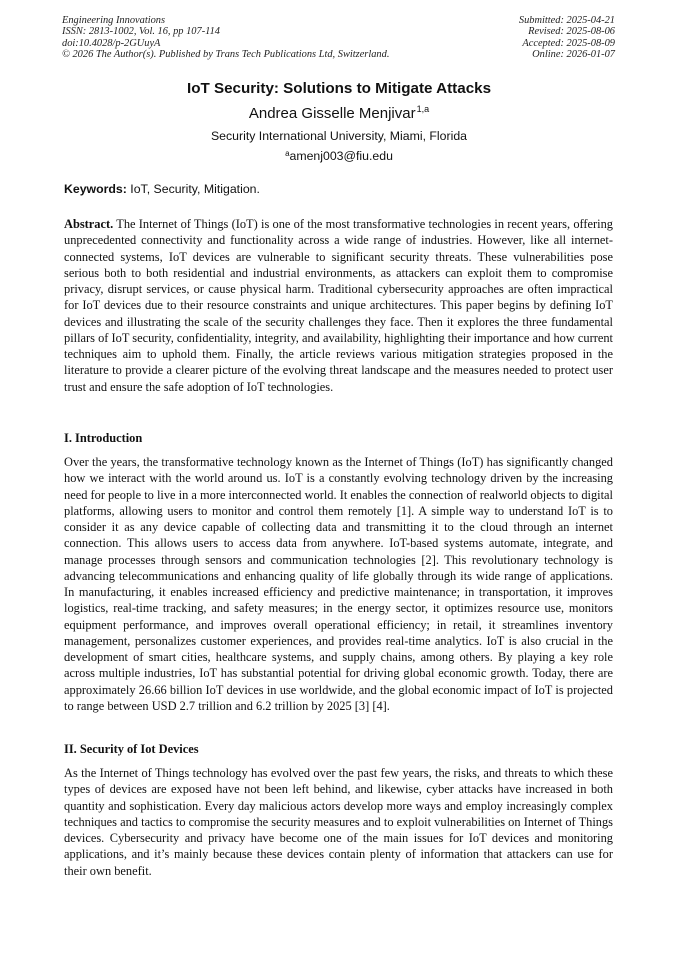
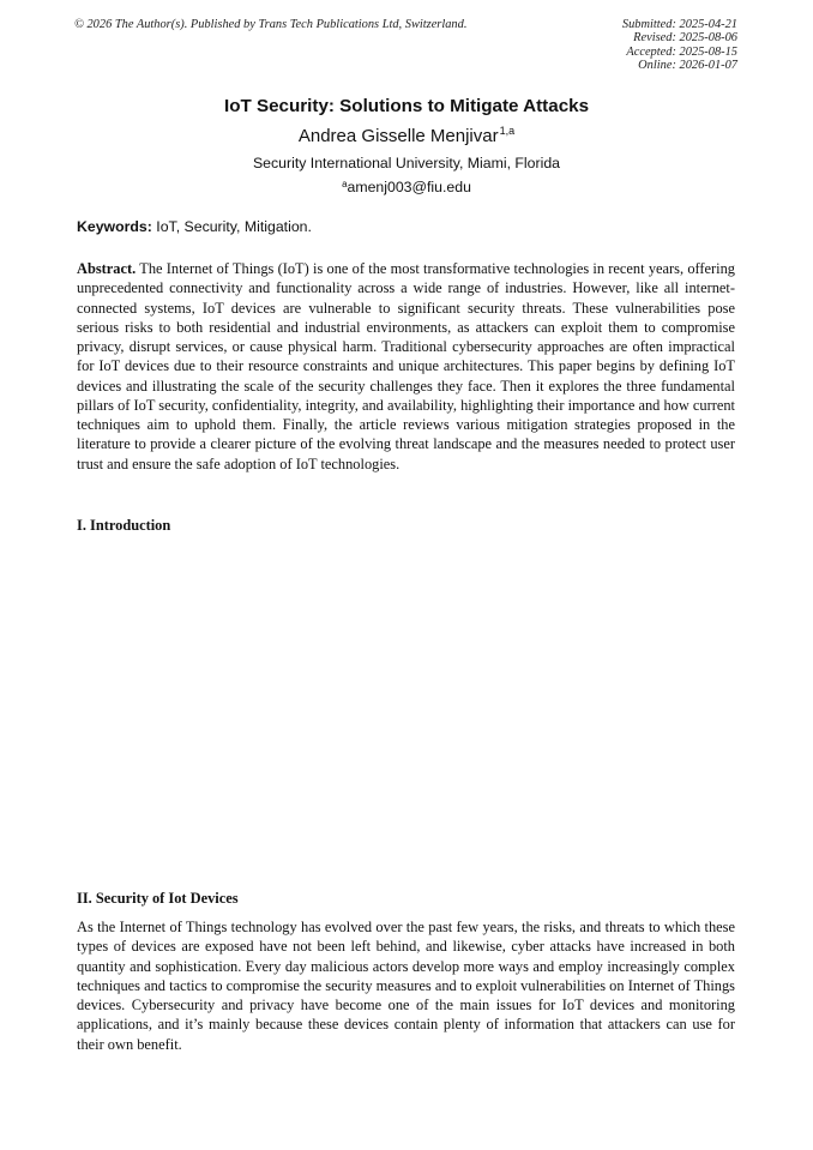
- Engineering Innovations
- ISSN: 2813-1002, Vol. 16, pp 107-114
- doi:10.4028/p-2GUuyA
  © 2026 The Author(s). Published by Trans Tech Publications Ltd, Switzerland.
  Submitted: 2025-04-21
  Revised: 2025-08-06
- Accepted: 2025-08-09
+ Accepted: 2025-08-15
  Online: 2026-01-07
  IoT Security: Solutions to Mitigate Attacks
  Andrea Gisselle Menjivar1,a
  Security International University, Miami, Florida
  aamenj003@fiu.edu
  Keywords: IoT, Security, Mitigation.
- Abstract. The Internet of Things (IoT) is one of the most transformative technologies in recent years, offering unprecedented connectivity and functionality across a wide range of industries. However, like all internet-connected systems, IoT devices are vulnerable to significant security threats. These vulnerabilities pose serious both to both residential and industrial environments, as attackers can exploit them to compromise privacy, disrupt services, or cause physical harm. Traditional cybersecurity approaches are often impractical for IoT devices due to their resource constraints and unique architectures. This paper begins by defining IoT devices and illustrating the scale of the security challenges they face. Then it explores the three fundamental pillars of IoT security, confidentiality, integrity, and availability, highlighting their importance and how current techniques aim to uphold them. Finally, the article reviews various mitigation strategies proposed in the literature to provide a clearer picture of the evolving threat landscape and the measures needed to protect user trust and ensure the safe adoption of IoT technologies.
+ Abstract. The Internet of Things (IoT) is one of the most transformative technologies in recent years, offering unprecedented connectivity and functionality across a wide range of industries. However, like all internet-connected systems, IoT devices are vulnerable to significant security threats. These vulnerabilities pose serious risks to both residential and industrial environments, as attackers can exploit them to compromise privacy, disrupt services, or cause physical harm. Traditional cybersecurity approaches are often impractical for IoT devices due to their resource constraints and unique architectures. This paper begins by defining IoT devices and illustrating the scale of the security challenges they face. Then it explores the three fundamental pillars of IoT security, confidentiality, integrity, and availability, highlighting their importance and how current techniques aim to uphold them. Finally, the article reviews various mitigation strategies proposed in the literature to provide a clearer picture of the evolving threat landscape and the measures needed to protect user trust and ensure the safe adoption of IoT technologies.
  I. Introduction
- Over the years, the transformative technology known as the Internet of Things (IoT) has significantly changed how we interact with the world around us. IoT is a constantly evolving technology driven by the increasing need for people to live in a more interconnected world. It enables the connection of realworld objects to digital platforms, allowing users to monitor and control them remotely [1]. A simple way to understand IoT is to consider it as any device capable of collecting data and transmitting it to the cloud through an internet connection. This allows users to access data from anywhere. IoT-based systems automate, integrate, and manage processes through sensors and communication technologies [2]. This revolutionary technology is advancing telecommunications and enhancing quality of life globally through its wide range of applications. In manufacturing, it enables increased efficiency and predictive maintenance; in transportation, it improves logistics, real-time tracking, and safety measures; in the energy sector, it optimizes resource use, monitors equipment performance, and improves overall operational efficiency; in retail, it streamlines inventory management, personalizes customer experiences, and provides real-time analytics. IoT is also crucial in the development of smart cities, healthcare systems, and supply chains, among others. By playing a key role across multiple industries, IoT has substantial potential for driving global economic growth. Today, there are approximately 26.66 billion IoT devices in use worldwide, and the global economic impact of IoT is projected to range between USD 2.7 trillion and 6.2 trillion by 2025 [3] [4].
  II. Security of Iot Devices
  As the Internet of Things technology has evolved over the past few years, the risks, and threats to which these types of devices are exposed have not been left behind, and likewise, cyber attacks have increased in both quantity and sophistication. Every day malicious actors develop more ways and employ increasingly complex techniques and tactics to compromise the security measures and to exploit vulnerabilities on Internet of Things devices. Cybersecurity and privacy have become one of the main issues for IoT devices and monitoring applications, and it’s mainly because these devices contain plenty of information that attackers can use for their own benefit.
